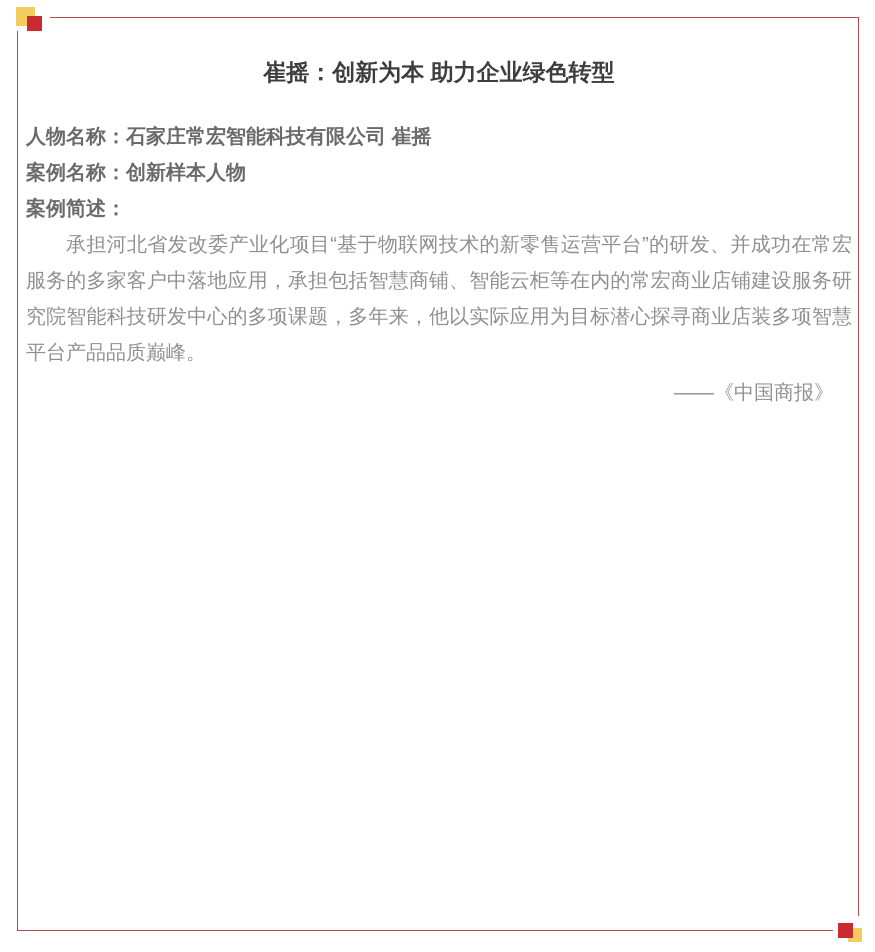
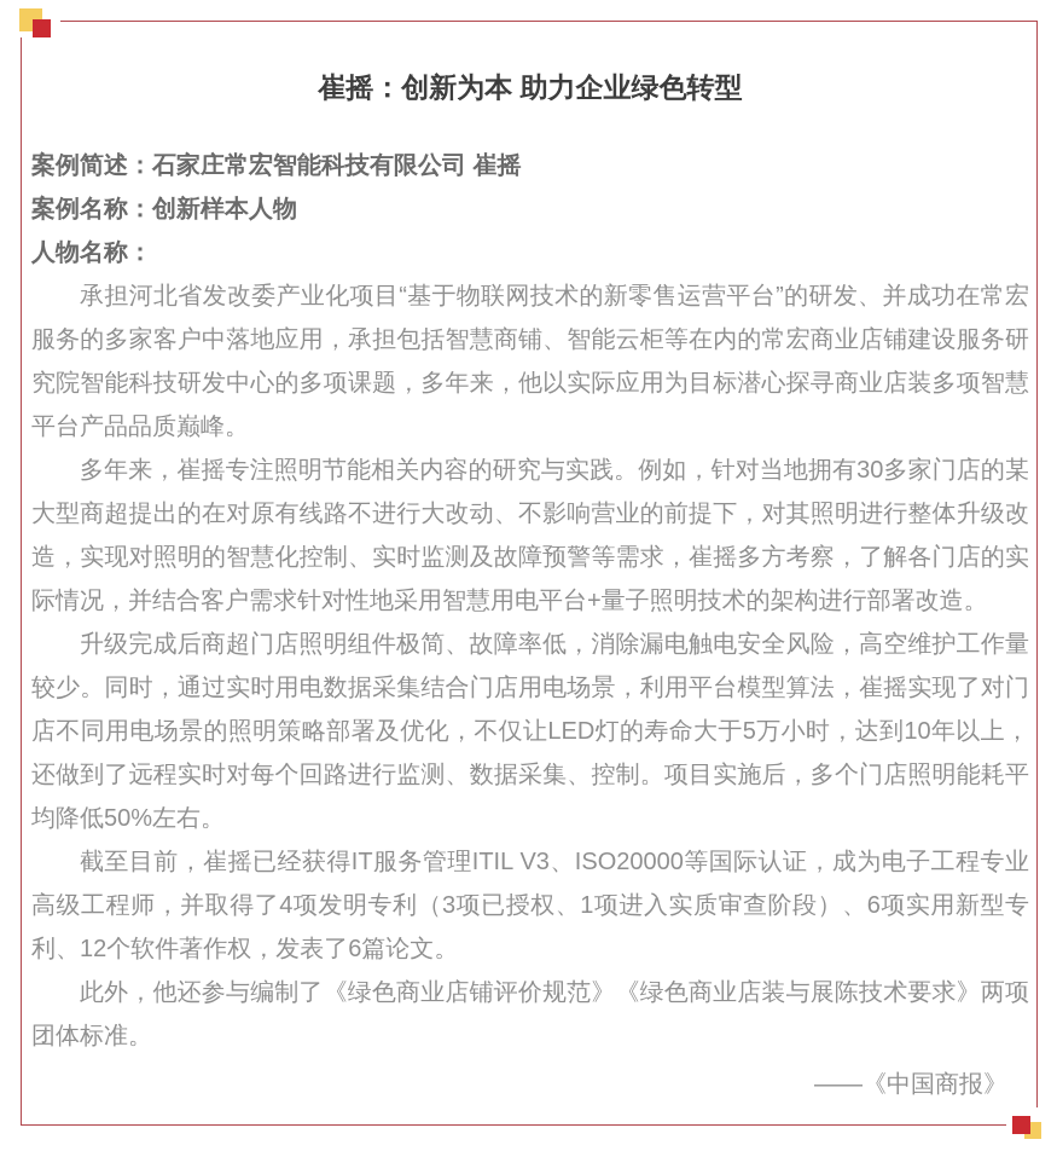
  崔摇：创新为本 助力企业绿色转型
- 人物名称：石家庄常宏智能科技有限公司 崔摇
+ 案例简述：石家庄常宏智能科技有限公司 崔摇
  案例名称：创新样本人物
- 案例简述：
+ 人物名称：
  承担河北省发改委产业化项目“基于物联网技术的新零售运营平台”的研发、并成功在常宏服务的多家客户中落地应用，承担包括智慧商铺、智能云柜等在内的常宏商业店铺建设服务研究院智能科技研发中心的多项课题，多年来，他以实际应用为目标潜心探寻商业店装多项智慧平台产品品质巅峰。
+ 多年来，崔摇专注照明节能相关内容的研究与实践。例如，针对当地拥有30多家门店的某大型商超提出的在对原有线路不进行大改动、不影响营业的前提下，对其照明进行整体升级改造，实现对照明的智慧化控制、实时监测及故障预警等需求，崔摇多方考察，了解各门店的实际情况，并结合客户需求针对性地采用智慧用电平台+量子照明技术的架构进行部署改造。
+ 升级完成后商超门店照明组件极简、故障率低，消除漏电触电安全风险，高空维护工作量较少。同时，通过实时用电数据采集结合门店用电场景，利用平台模型算法，崔摇实现了对门店不同用电场景的照明策略部署及优化，不仅让LED灯的寿命大于5万小时，达到10年以上，还做到了远程实时对每个回路进行监测、数据采集、控制。项目实施后，多个门店照明能耗平均降低50%左右。
+ 截至目前，崔摇已经获得IT服务管理ITIL V3、ISO20000等国际认证，成为电子工程专业高级工程师，并取得了4项发明专利（3项已授权、1项进入实质审查阶段）、6项实用新型专利、12个软件著作权，发表了6篇论文。
+ 此外，他还参与编制了《绿色商业店铺评价规范》《绿色商业店装与展陈技术要求》两项团体标准。
  ——《中国商报》
